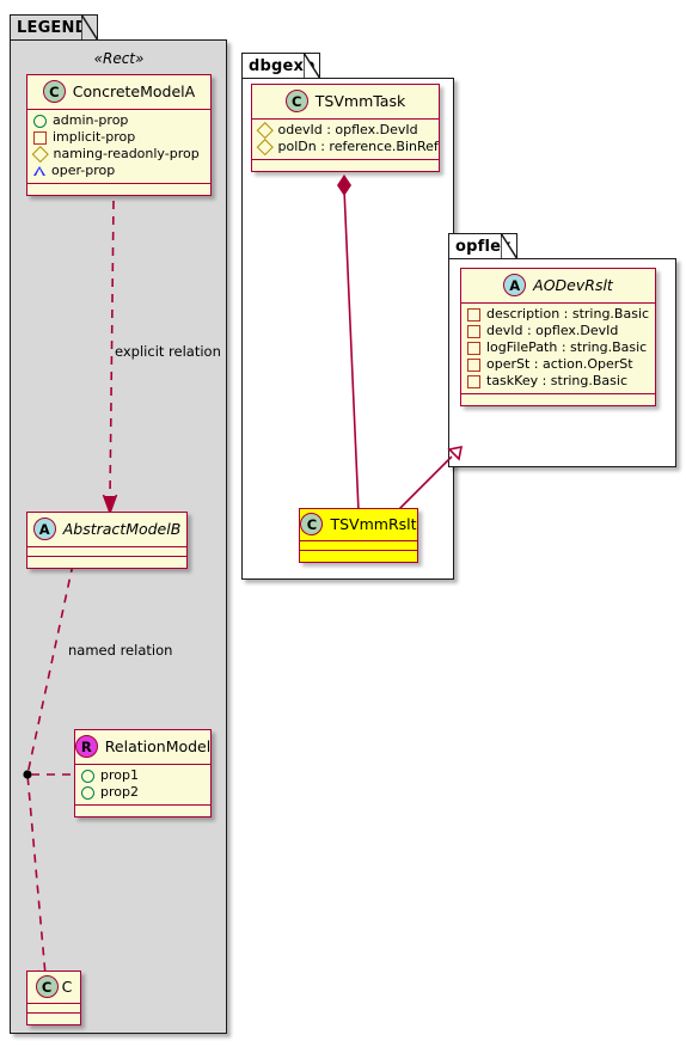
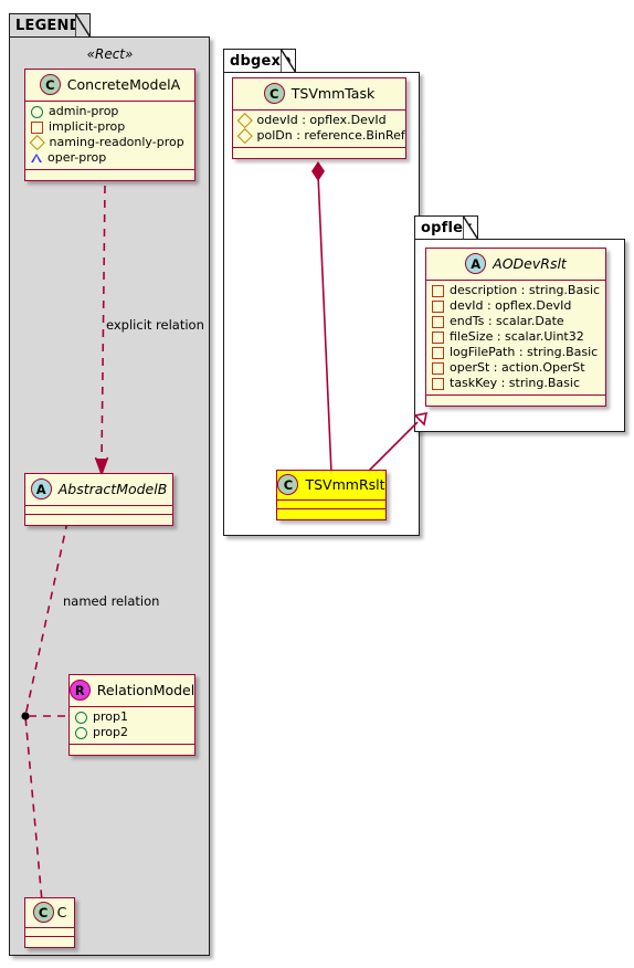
  LEGEN
  dbgex
  opfle
  explicit relation
  named relation
  «Rect»
  C
  ConcreteModelA
  admin-prop
  implicit-prop
  naming-readonly-prop
  oper-prop
  A
  AbstractModelB
  R
  RelationModel
  prop1
  prop2
  C
  C
  C
  TSVmmTask
  odevId : opflex.DevId
  polDn : reference.BinRef
  A
  AODevRslt
  description : string.Basic
  devId : opflex.DevId
+ endTs : scalar.Date
+ fileSize : scalar.Uint32
  logFilePath : string.Basic
  operSt : action.OperSt
  taskKey : string.Basic
  C
  TSVmmRslt
